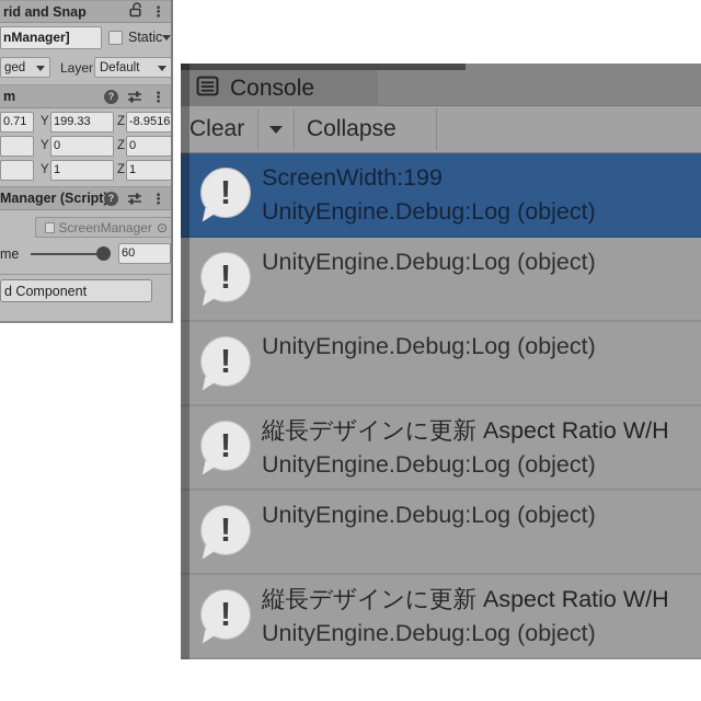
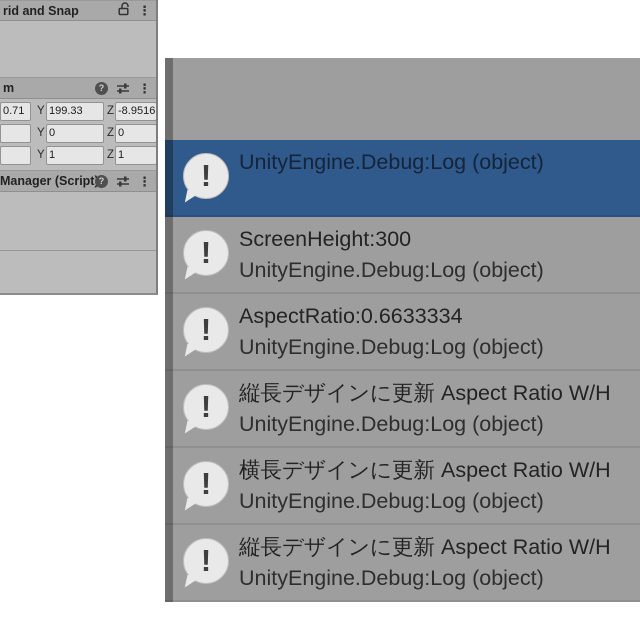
  rid and Snap
  ⋮
- nManager]
- Static
- ged
- Layer
- Default
  m
  ⋮
  0.71
  Y
  199.33
  Z
  -8.9516
  Y
  0
  Z
  0
  Y
  1
  Z
  1
  Manager (Script
  ⋮
- ScreenManager
- me
- 60
- d Component
- Console
- Clear
- Collapse
- ScreenWidth:199
  UnityEngine.Debug:Log (object)
+ ScreenHeight:300
  UnityEngine.Debug:Log (object)
+ AspectRatio:0.6633334
  UnityEngine.Debug:Log (object)
  縦長デザインに更新 Aspect Ratio W/H
  UnityEngine.Debug:Log (object)
+ 横長デザインに更新 Aspect Ratio W/H
  UnityEngine.Debug:Log (object)
  縦長デザインに更新 Aspect Ratio W/H
  UnityEngine.Debug:Log (object)
